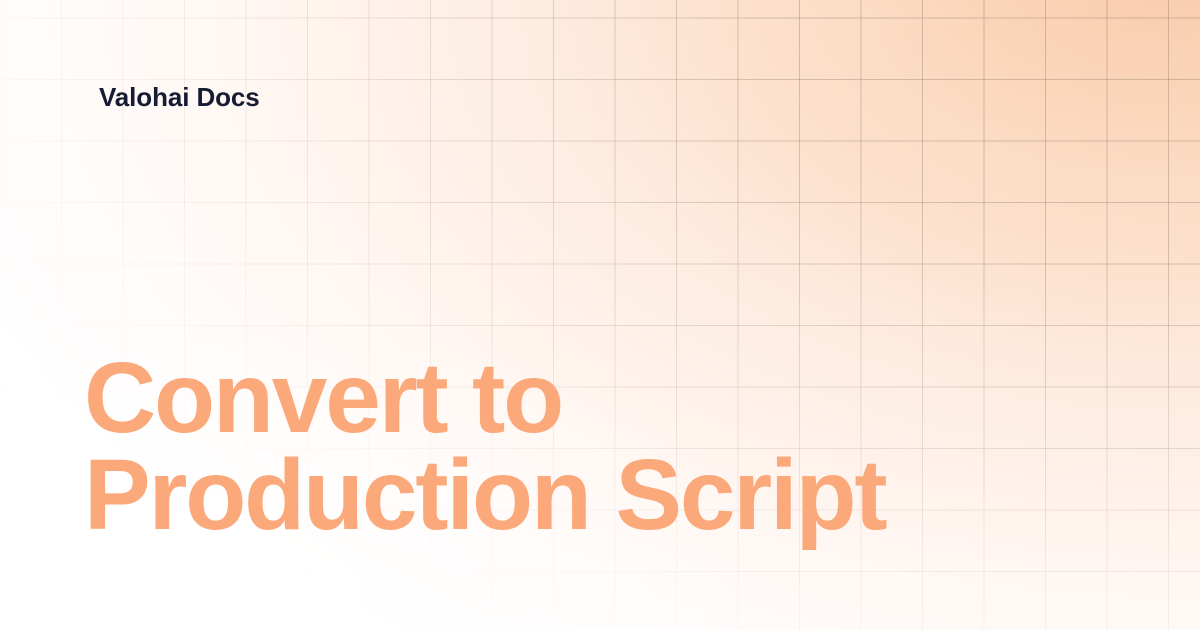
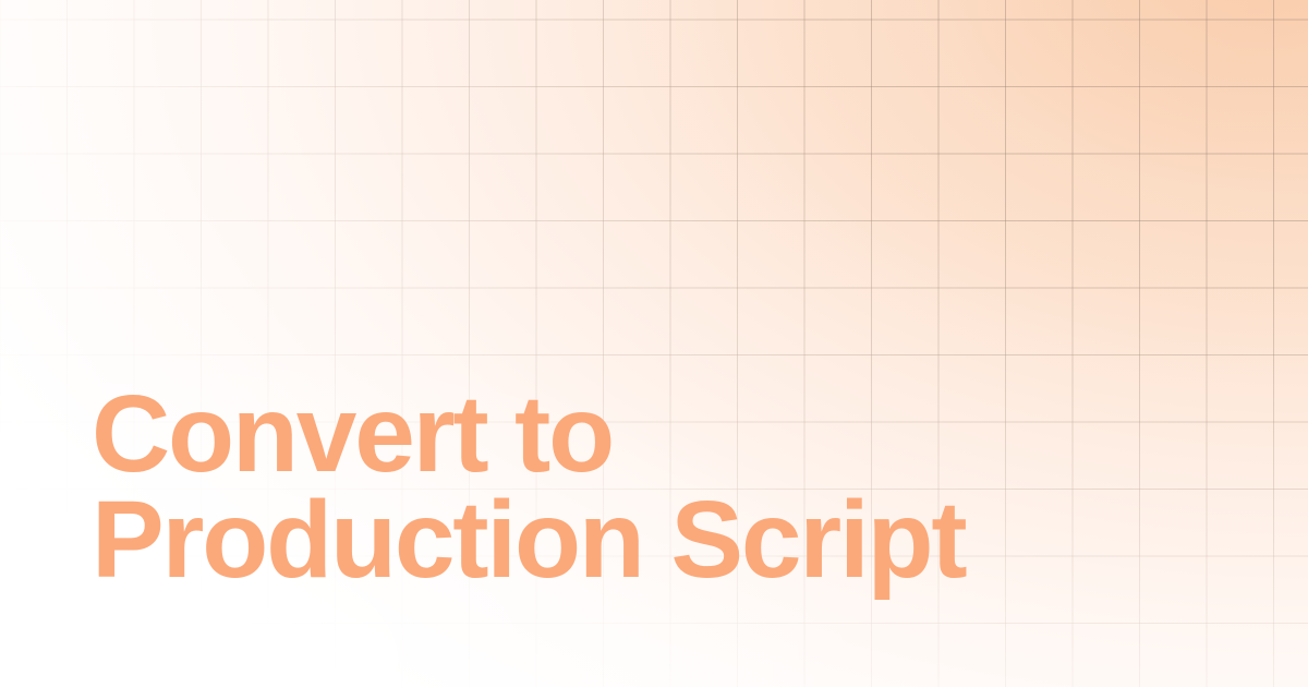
- Valohai Docs
  Convert to Production Script
